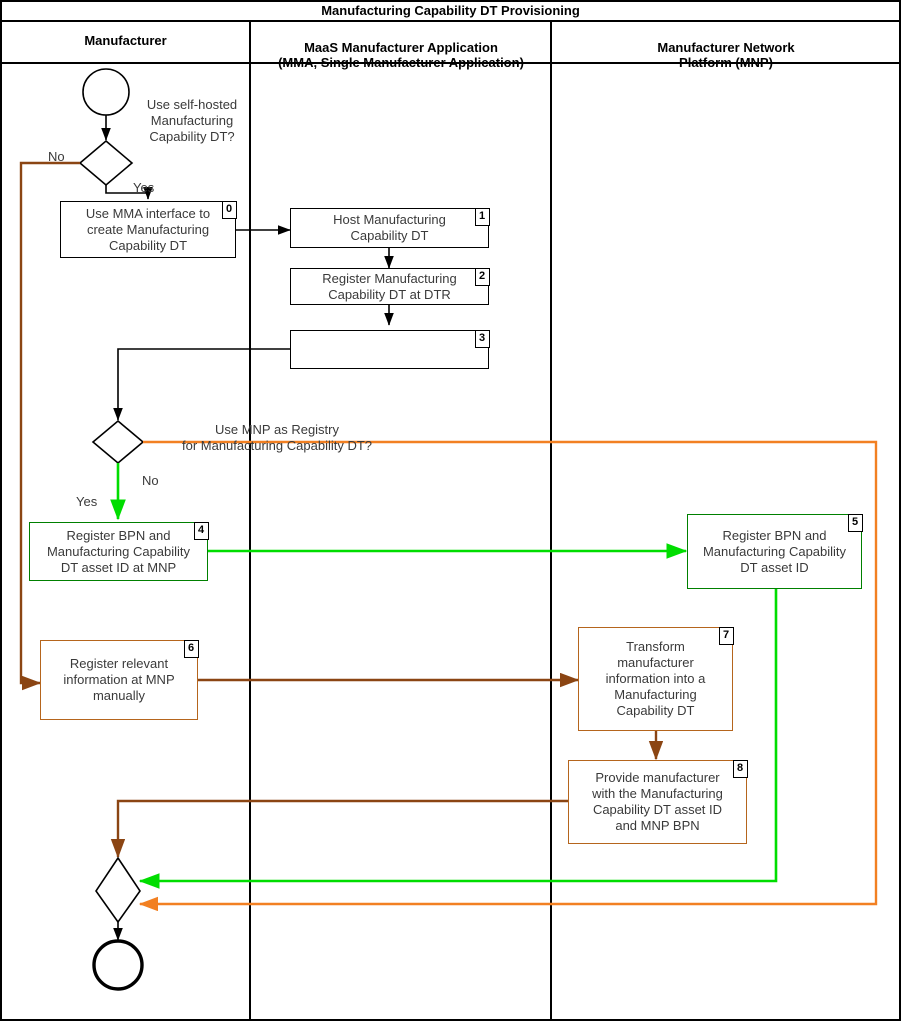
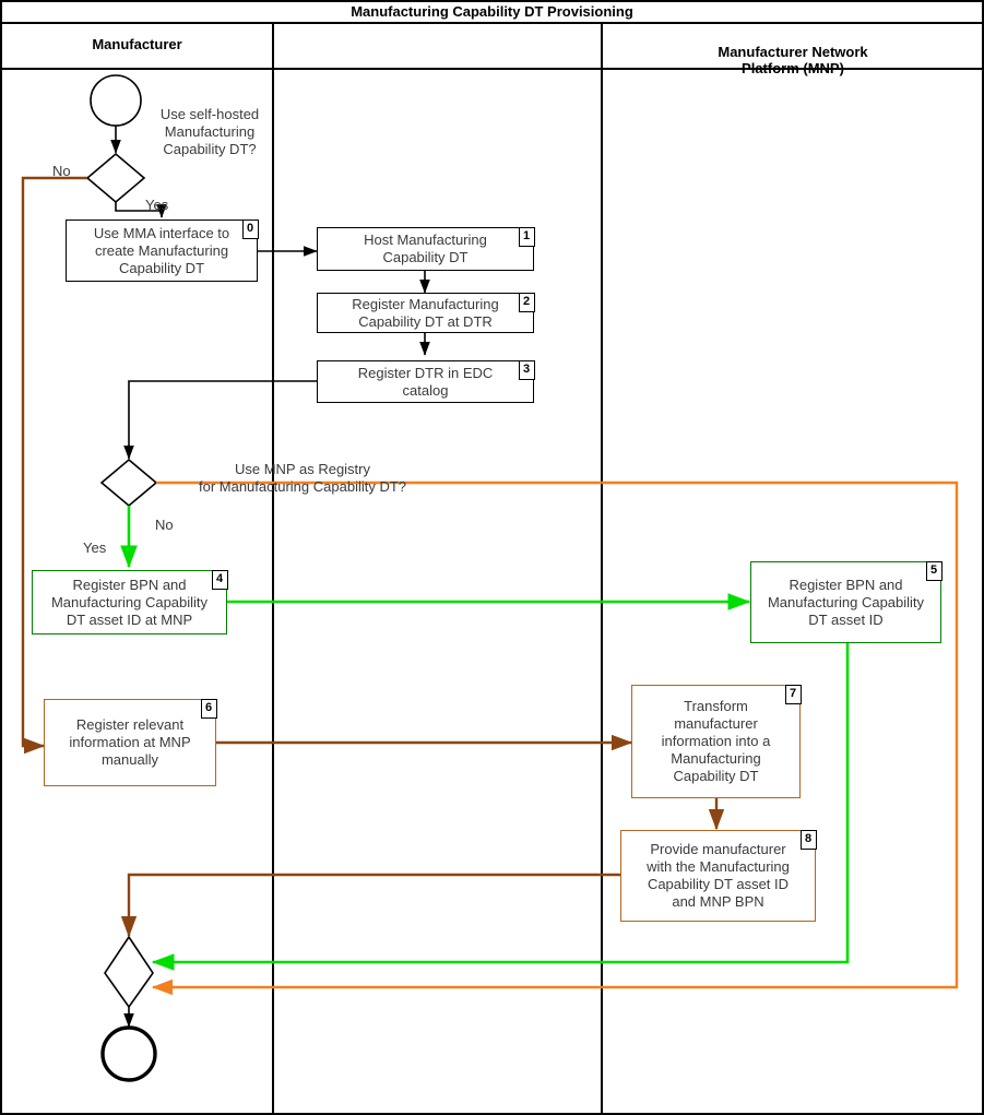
  Manufacturing Capability DT Provisioning
  Manufacturer
- MaaS Manufacturer Application
- (MMA, Single Manufacturer Application)
  Manufacturer Network
  Platform (MNP)
  Use self-hosted
  Manufacturing
  Capability DT?
  Use MNP as Registry
  for Manufacturing Capability DT?
  No
  Yes
  No
  Yes
  Use MMA interface to
  create Manufacturing
  Capability DT
  0
  Host Manufacturing
  Capability DT
  1
  Register Manufacturing
  Capability DT at DTR
  2
+ Register DTR in EDC
+ catalog
  3
  Register BPN and
  Manufacturing Capability
  DT asset ID at MNP
  4
  Register BPN and
  Manufacturing Capability
  DT asset ID
  5
  Register relevant
  information at MNP
  manually
  6
  Transform
  manufacturer
  information into a
  Manufacturing
  Capability DT
  7
  Provide manufacturer
  with the Manufacturing
  Capability DT asset ID
  and MNP BPN
  8
